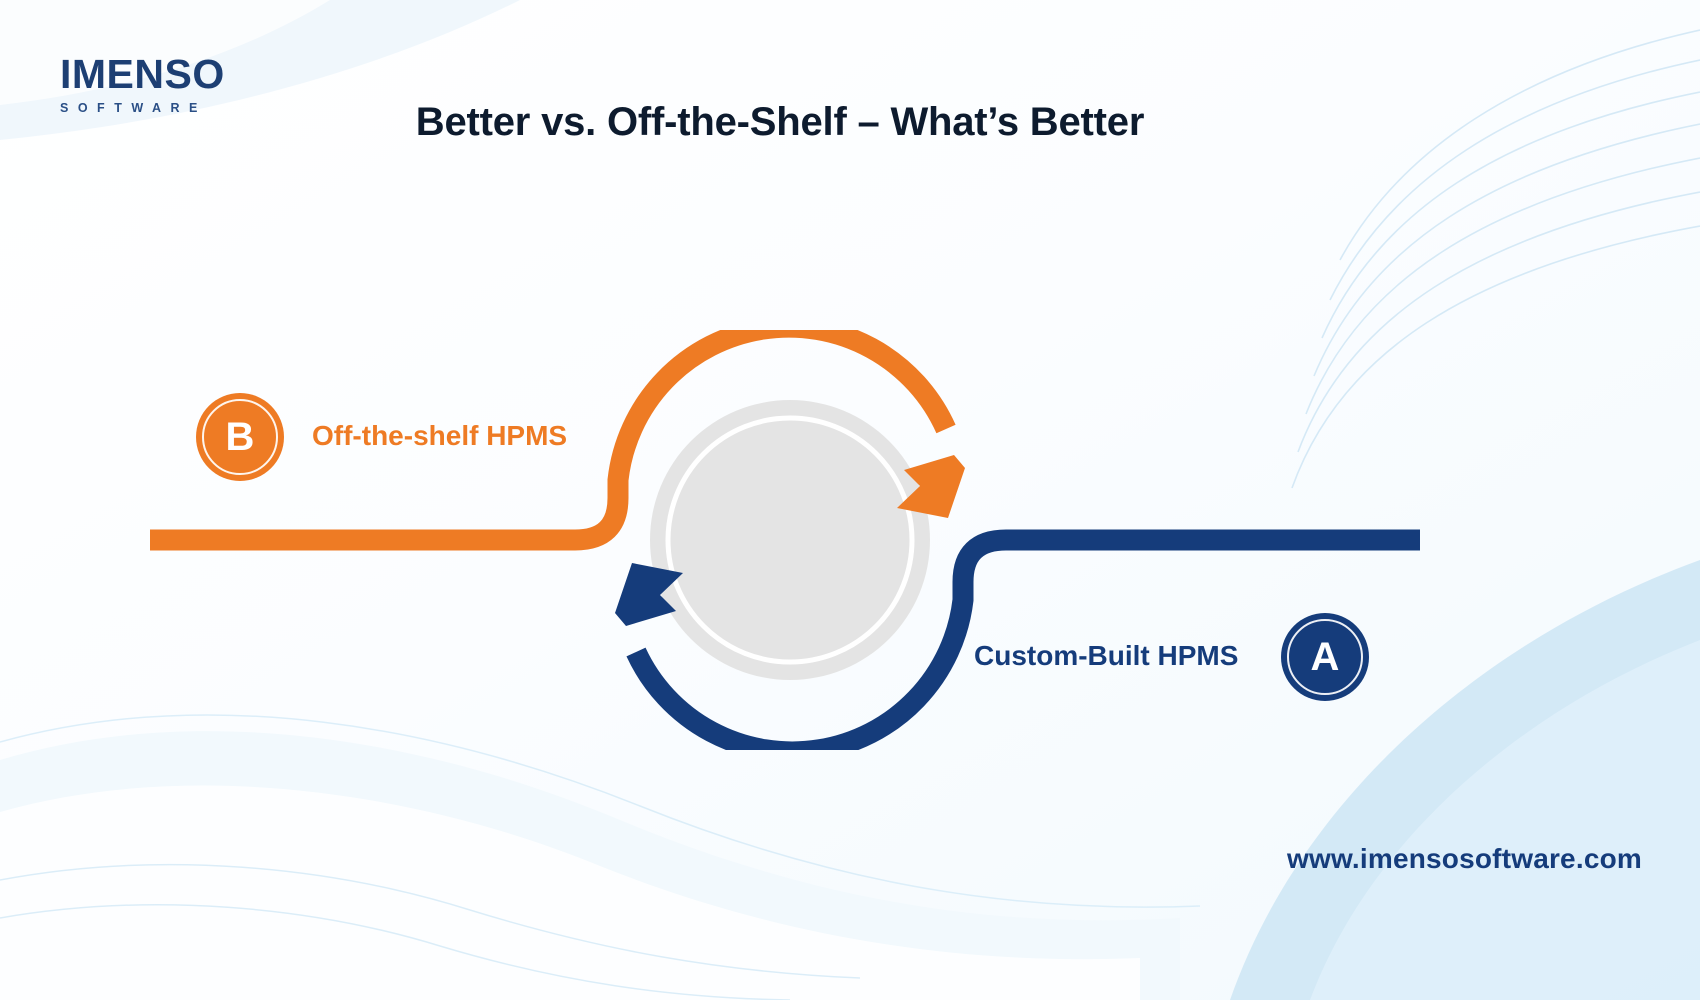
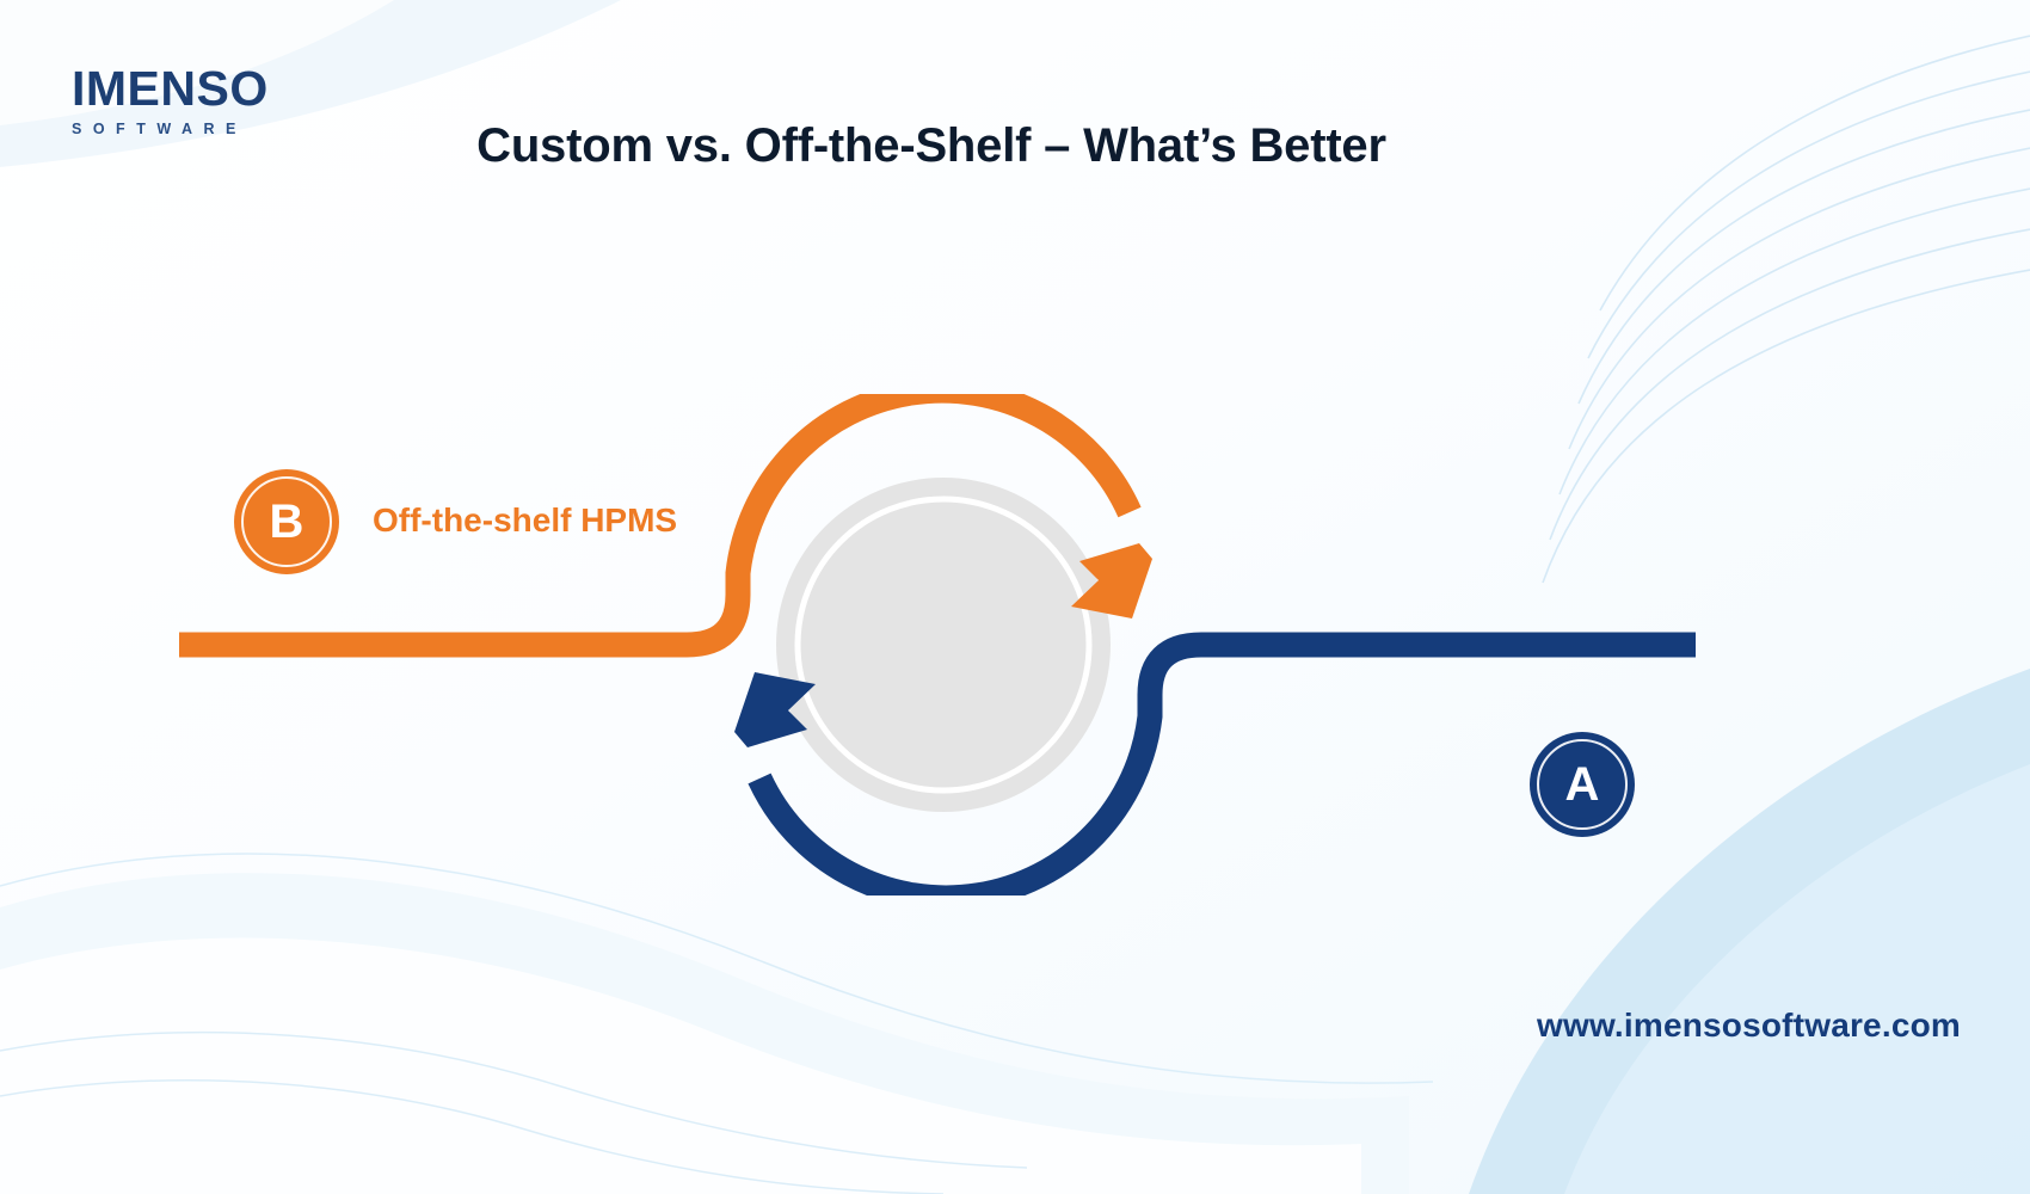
  IMENSO
  SOFTWARE
- Better vs. Off-the-Shelf – What’s Better
+ Custom vs. Off-the-Shelf – What’s Better
  B
  Off-the-shelf HPMS
  A
- Custom-Built HPMS
  www.imensosoftware.com
